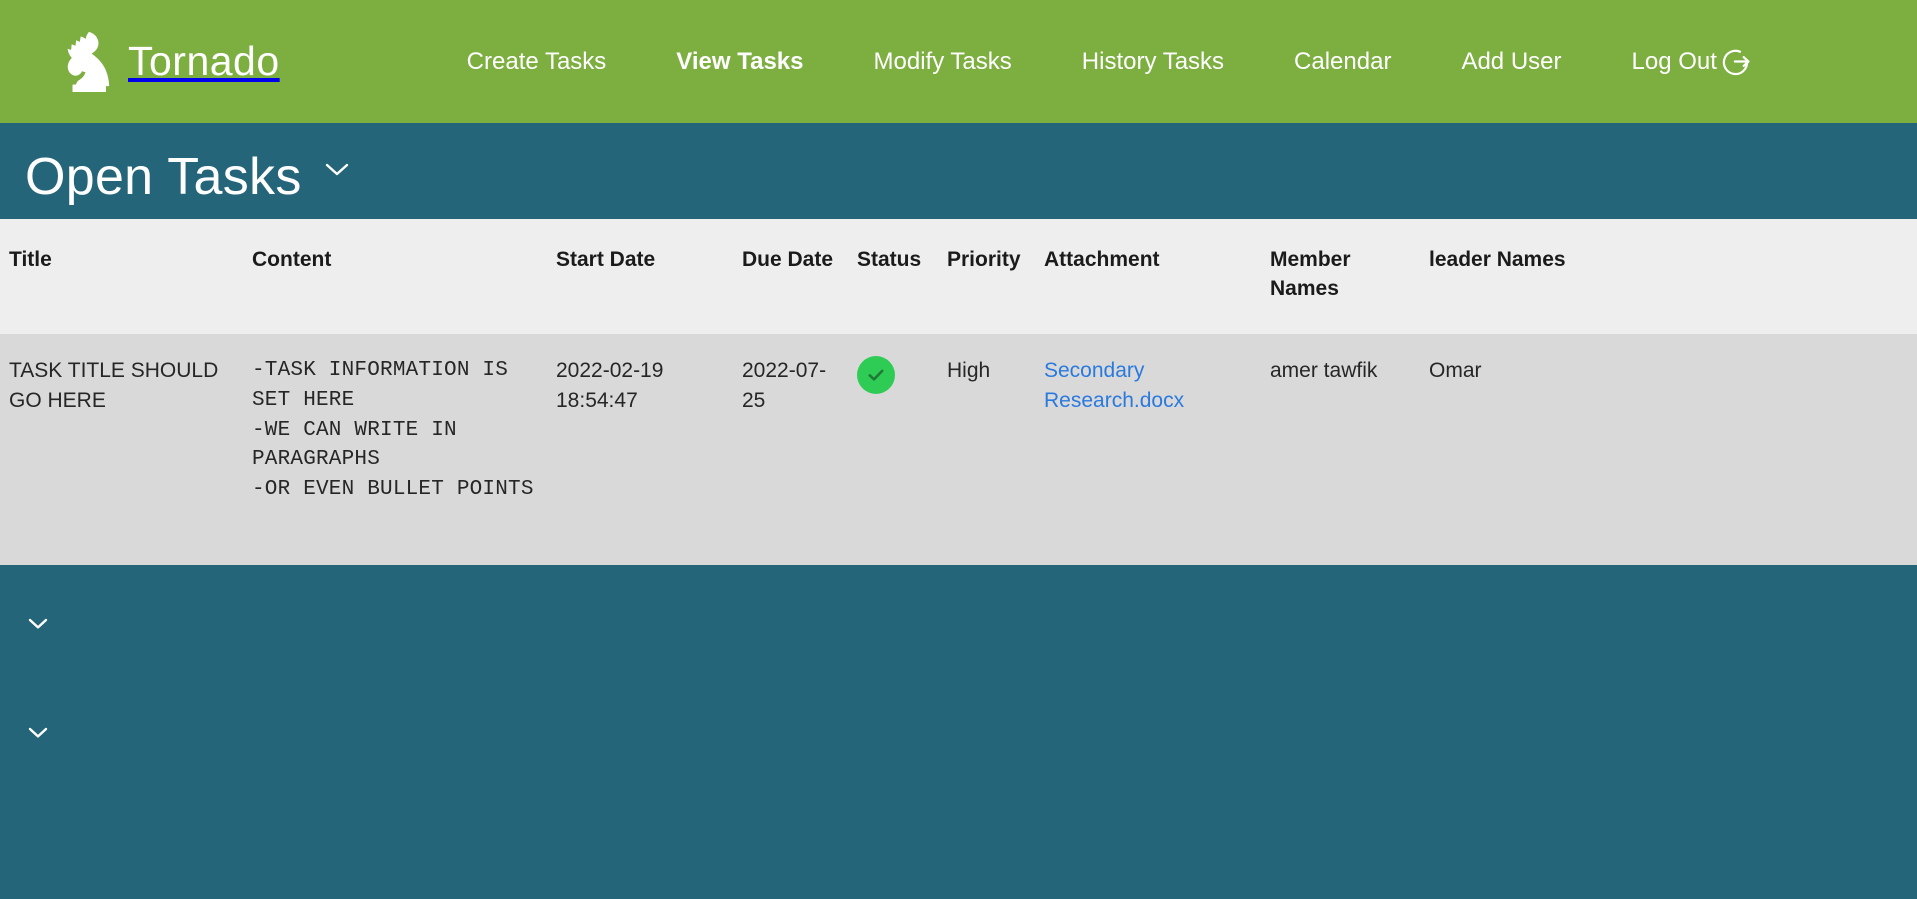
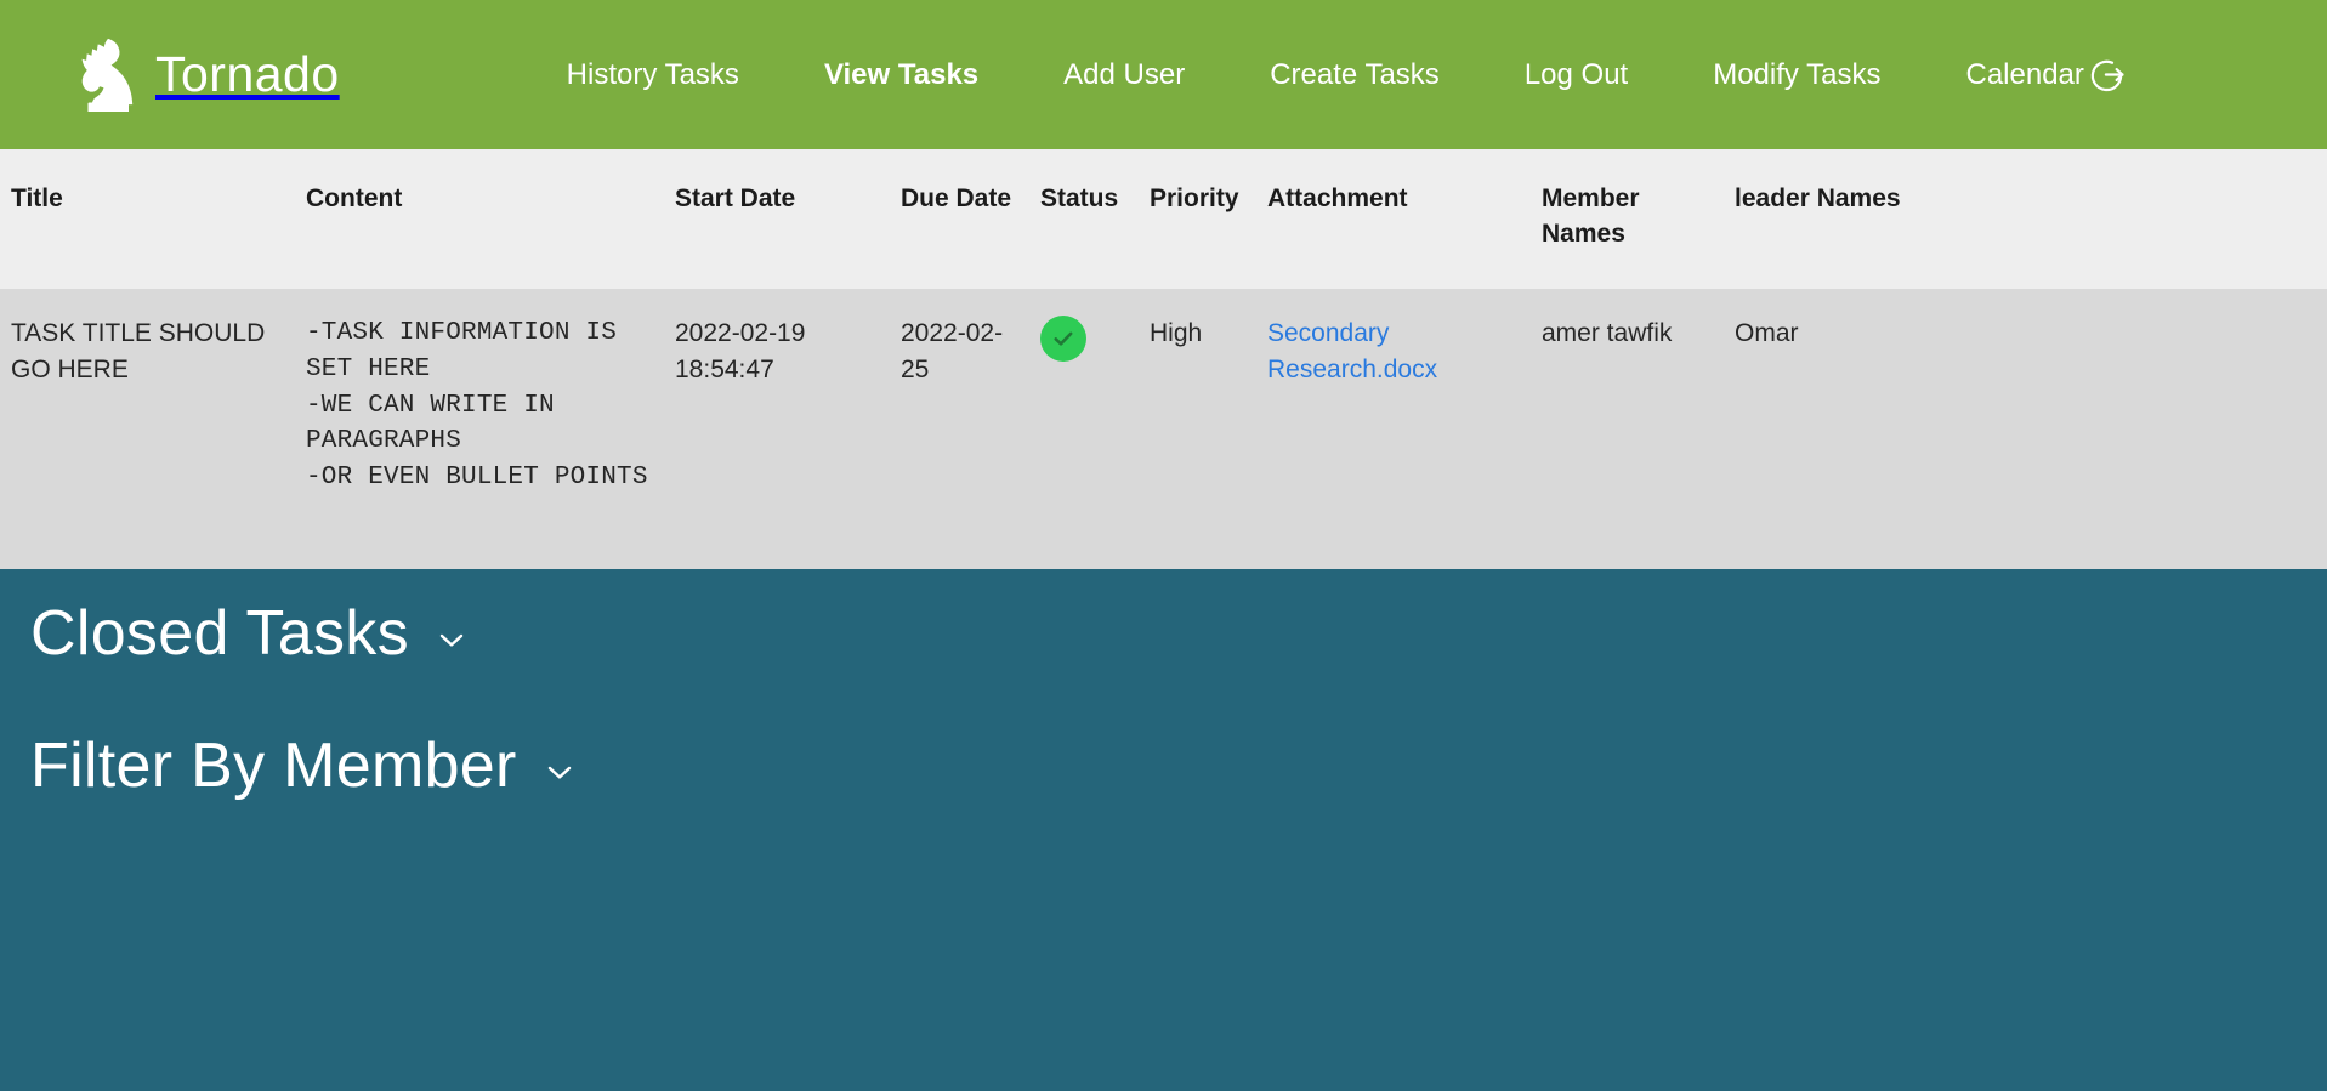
  Tornado
- Create Tasks
+ History Tasks
  View Tasks
- Modify Tasks
+ Add User
- History Tasks
+ Create Tasks
- Calendar
+ Log Out
- Add User
+ Modify Tasks
- Log Out
+ Calendar
- Open Tasks
  Title	Content	Start Date	Due Date	Status	Priority	Attachment	Member Names	leader Names
- TASK TITLE SHOULD GO HERE	-TASK INFORMATION IS SET HERE -WE CAN WRITE IN PARAGRAPHS -OR EVEN BULLET POINTS	2022-02-19 18:54:47	2022-07-25		High	Secondary Research.docx	amer tawfik	Omar
+ TASK TITLE SHOULD GO HERE	-TASK INFORMATION IS SET HERE -WE CAN WRITE IN PARAGRAPHS -OR EVEN BULLET POINTS	2022-02-19 18:54:47	2022-02-25		High	Secondary Research.docx	amer tawfik	Omar
+ Closed Tasks
+ Filter By Member
